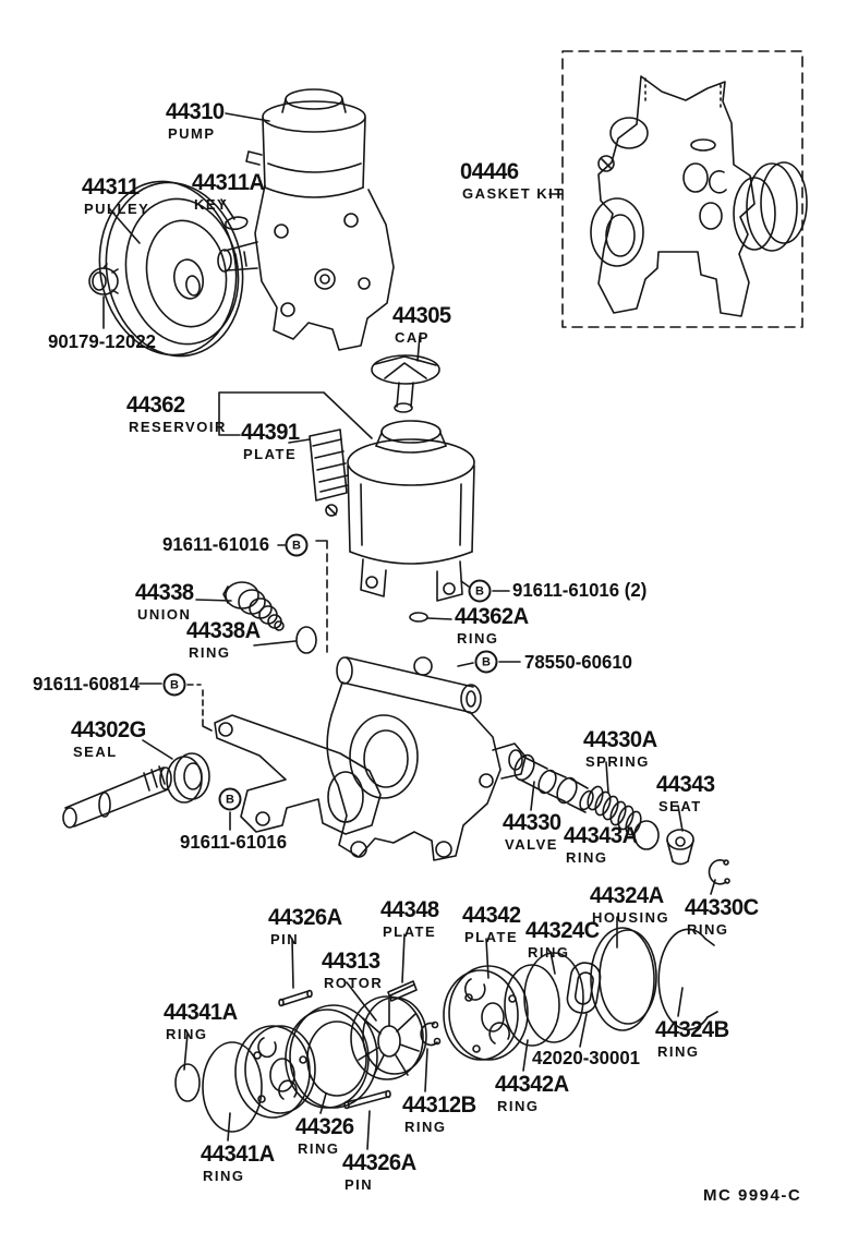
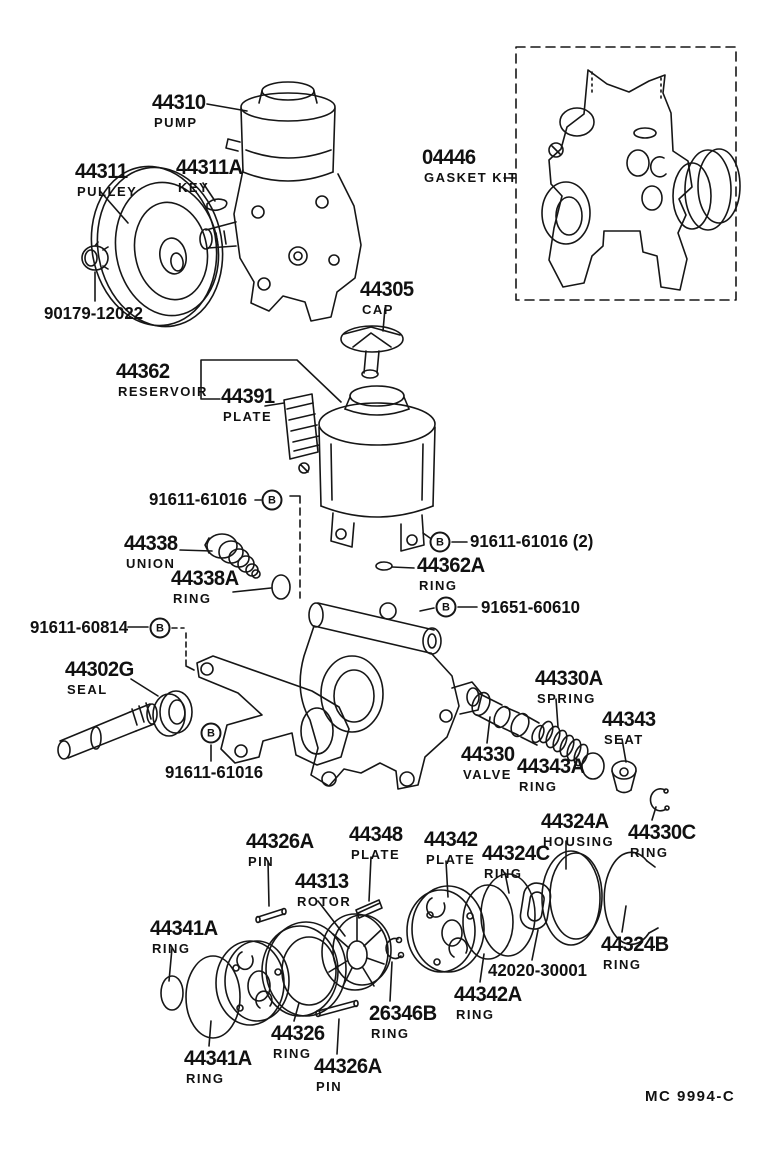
  44310
  PUMP
  44311
  PULLEY
  44311A
  KEY
  90179-12022
  04446
  GASKET KIT
  44305
  CAP
  44362
  RESERVOIR
  44391
  PLATE
  91611-61016
  44338
  UNION
  44338A
  RING
  91611-61016 (2)
  44362A
  RING
- 78550-60610
+ 91651-60610
  91611-60814
  44302G
  SEAL
  91611-61016
  44330A
  SPRING
  44343
  SEAT
  44330
  VALVE
  44343A
  RING
  44324A
  HOUSING
  44330C
  RING
  44326A
  PIN
  44348
  PLATE
  44313
  ROTOR
  44342
  PLATE
  44324C
  RING
  44341A
  RING
  44324B
  RING
  42020-30001
  44342A
  RING
  44326
  RING
- 44312B
+ 26346B
  RING
  44326A
  PIN
  44341A
  RING
  B
  B
  B
  B
  B
  MC 9994-C
